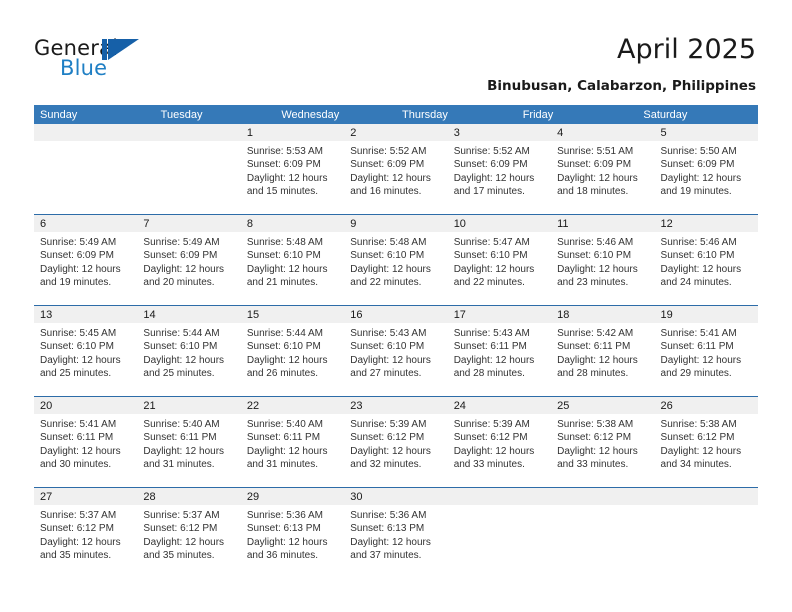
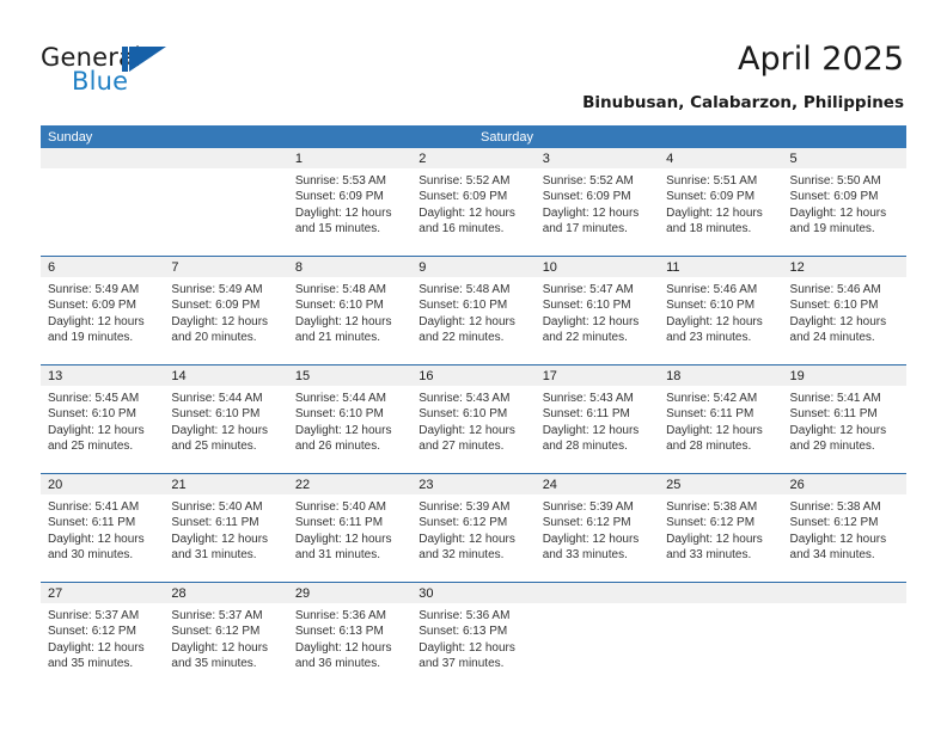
  Generl
  Blue
  April 2025
  Binubusan, Calabarzon, Philippines
  Sunday
- Tuesday
- Wednesday
- Thursday
- Friday
  Saturday
  1
  Sunrise: 5:53 AM
  Sunset: 6:09 PM
  Daylight: 12 hours
  and 15 minutes.
  2
  Sunrise: 5:52 AM
  Sunset: 6:09 PM
  Daylight: 12 hours
  and 16 minutes.
  3
  Sunrise: 5:52 AM
  Sunset: 6:09 PM
  Daylight: 12 hours
  and 17 minutes.
  4
  Sunrise: 5:51 AM
  Sunset: 6:09 PM
  Daylight: 12 hours
  and 18 minutes.
  5
  Sunrise: 5:50 AM
  Sunset: 6:09 PM
  Daylight: 12 hours
  and 19 minutes.
  6
  Sunrise: 5:49 AM
  Sunset: 6:09 PM
  Daylight: 12 hours
  and 19 minutes.
  7
  Sunrise: 5:49 AM
  Sunset: 6:09 PM
  Daylight: 12 hours
  and 20 minutes.
  8
  Sunrise: 5:48 AM
  Sunset: 6:10 PM
  Daylight: 12 hours
  and 21 minutes.
  9
  Sunrise: 5:48 AM
  Sunset: 6:10 PM
  Daylight: 12 hours
  and 22 minutes.
  10
  Sunrise: 5:47 AM
  Sunset: 6:10 PM
  Daylight: 12 hours
  and 22 minutes.
  11
  Sunrise: 5:46 AM
  Sunset: 6:10 PM
  Daylight: 12 hours
  and 23 minutes.
  12
  Sunrise: 5:46 AM
  Sunset: 6:10 PM
  Daylight: 12 hours
  and 24 minutes.
  13
  Sunrise: 5:45 AM
  Sunset: 6:10 PM
  Daylight: 12 hours
  and 25 minutes.
  14
  Sunrise: 5:44 AM
  Sunset: 6:10 PM
  Daylight: 12 hours
  and 25 minutes.
  15
  Sunrise: 5:44 AM
  Sunset: 6:10 PM
  Daylight: 12 hours
  and 26 minutes.
  16
  Sunrise: 5:43 AM
  Sunset: 6:10 PM
  Daylight: 12 hours
  and 27 minutes.
  17
  Sunrise: 5:43 AM
  Sunset: 6:11 PM
  Daylight: 12 hours
  and 28 minutes.
  18
  Sunrise: 5:42 AM
  Sunset: 6:11 PM
  Daylight: 12 hours
  and 28 minutes.
  19
  Sunrise: 5:41 AM
  Sunset: 6:11 PM
  Daylight: 12 hours
  and 29 minutes.
  20
  Sunrise: 5:41 AM
  Sunset: 6:11 PM
  Daylight: 12 hours
  and 30 minutes.
  21
  Sunrise: 5:40 AM
  Sunset: 6:11 PM
  Daylight: 12 hours
  and 31 minutes.
  22
  Sunrise: 5:40 AM
  Sunset: 6:11 PM
  Daylight: 12 hours
  and 31 minutes.
  23
  Sunrise: 5:39 AM
  Sunset: 6:12 PM
  Daylight: 12 hours
  and 32 minutes.
  24
  Sunrise: 5:39 AM
  Sunset: 6:12 PM
  Daylight: 12 hours
  and 33 minutes.
  25
  Sunrise: 5:38 AM
  Sunset: 6:12 PM
  Daylight: 12 hours
  and 33 minutes.
  26
  Sunrise: 5:38 AM
  Sunset: 6:12 PM
  Daylight: 12 hours
  and 34 minutes.
  27
  Sunrise: 5:37 AM
  Sunset: 6:12 PM
  Daylight: 12 hours
  and 35 minutes.
  28
  Sunrise: 5:37 AM
  Sunset: 6:12 PM
  Daylight: 12 hours
  and 35 minutes.
  29
  Sunrise: 5:36 AM
  Sunset: 6:13 PM
  Daylight: 12 hours
  and 36 minutes.
  30
  Sunrise: 5:36 AM
  Sunset: 6:13 PM
  Daylight: 12 hours
  and 37 minutes.
